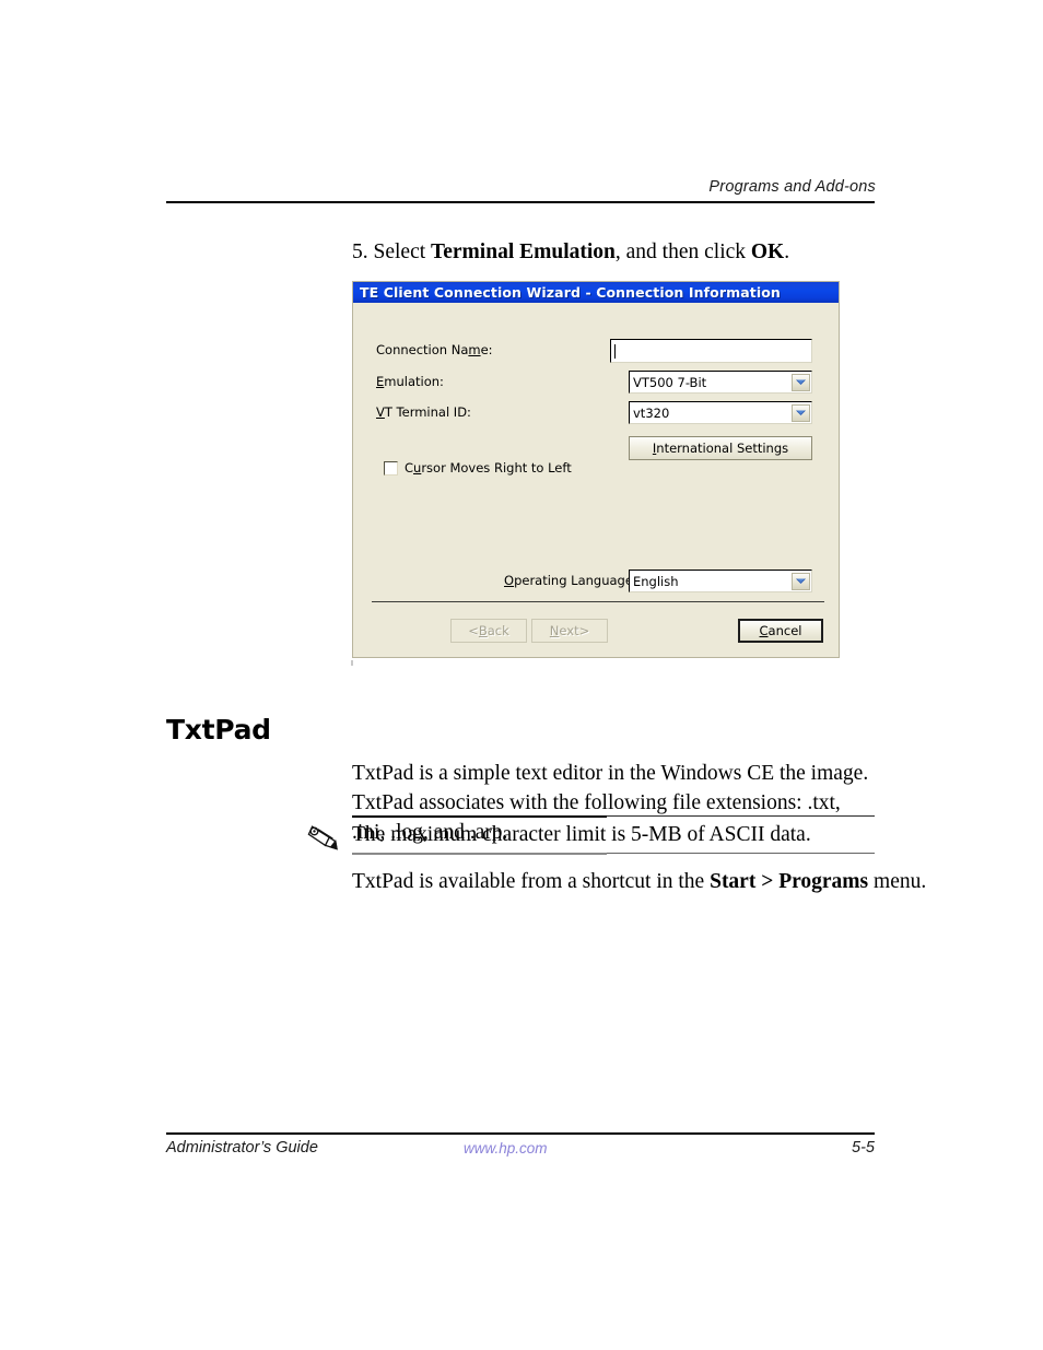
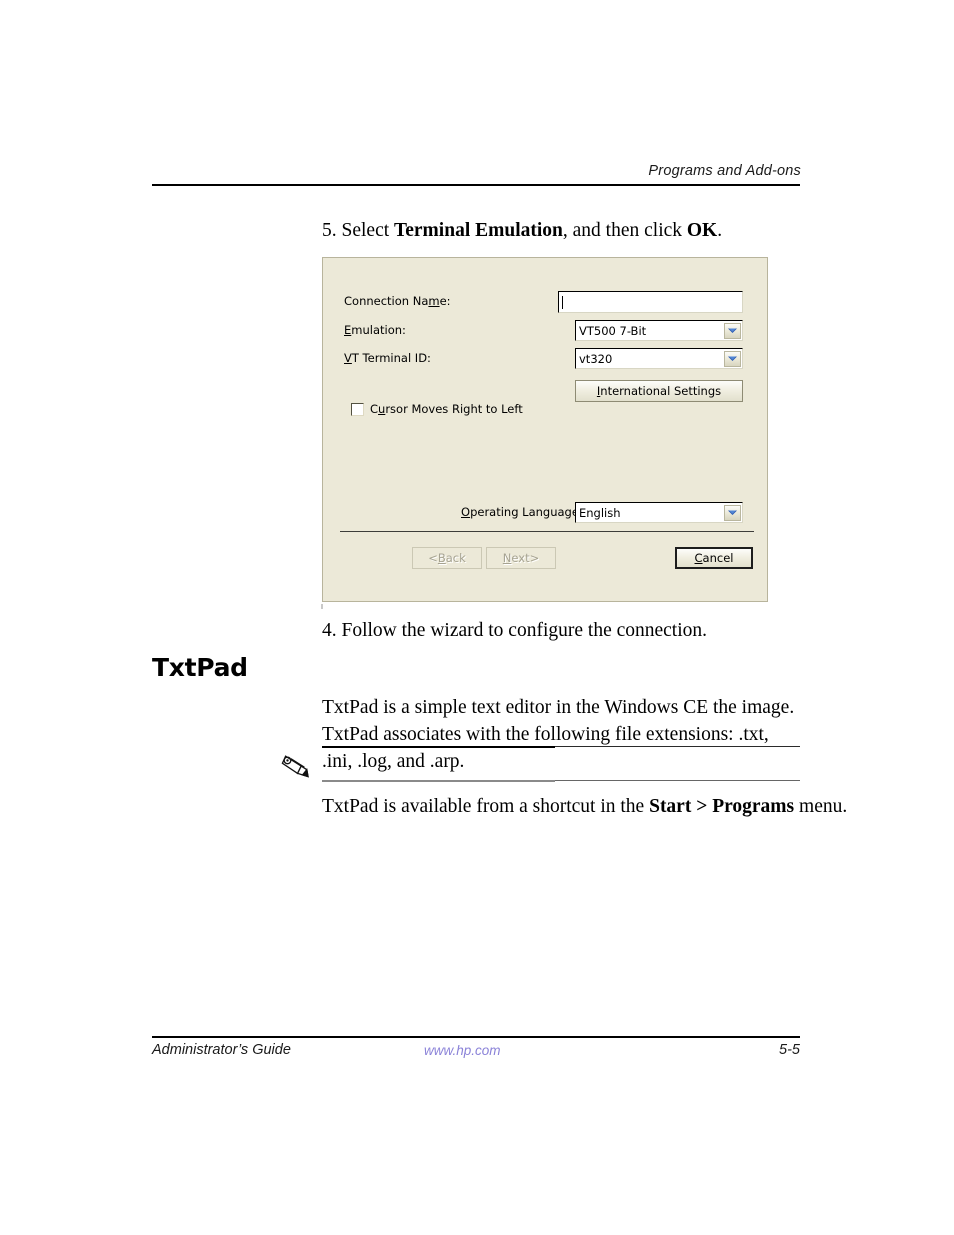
  Programs and Add-ons
  5. Select Terminal Emulation, and then click OK.
- TE Client Connection Wizard - Connection Information
  Connection Name:
  Emulation:
  VT500 7-Bit
  VT Terminal ID:
  vt320
  I
  nternational Settings
  Cursor Moves Right to Left
  Operating Languag
  English
  <
  B
  ack
  N
  ext>
  C
  ancel
+ 4. Follow the wizard to configure the connection.
  TxtPad
  TxtPad is a simple text editor in the Windows CE the image. TxtPad associates with the following file extensions: .txt, .ini, .log, and .arp.
- The maximum character limit is 5-MB of ASCII data.
  TxtPad is available from a shortcut in the Start > Programs menu.
  Administrator’s Guide
  www.hp.com
  5-5
